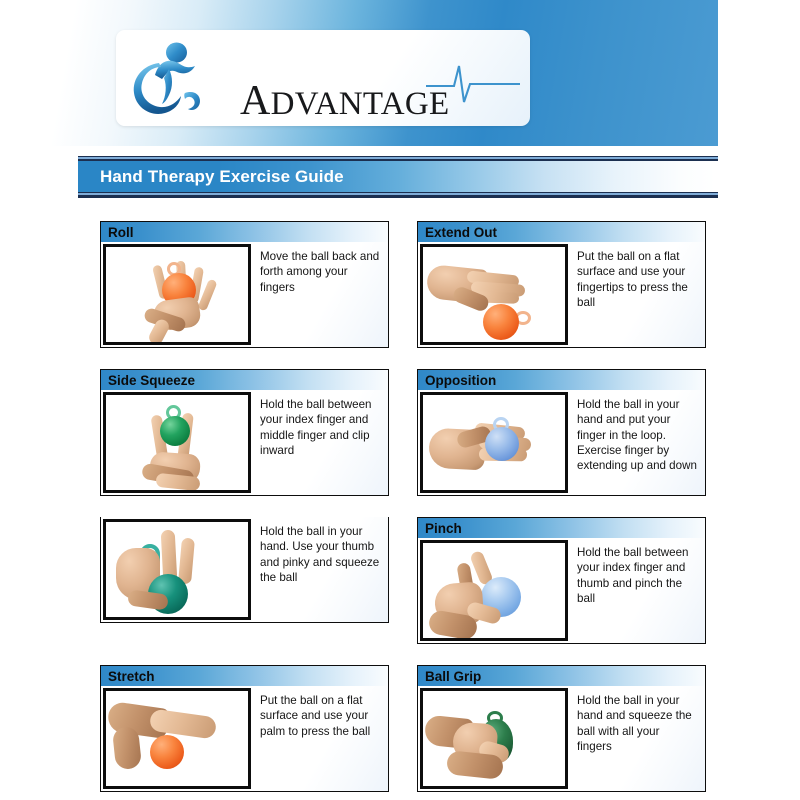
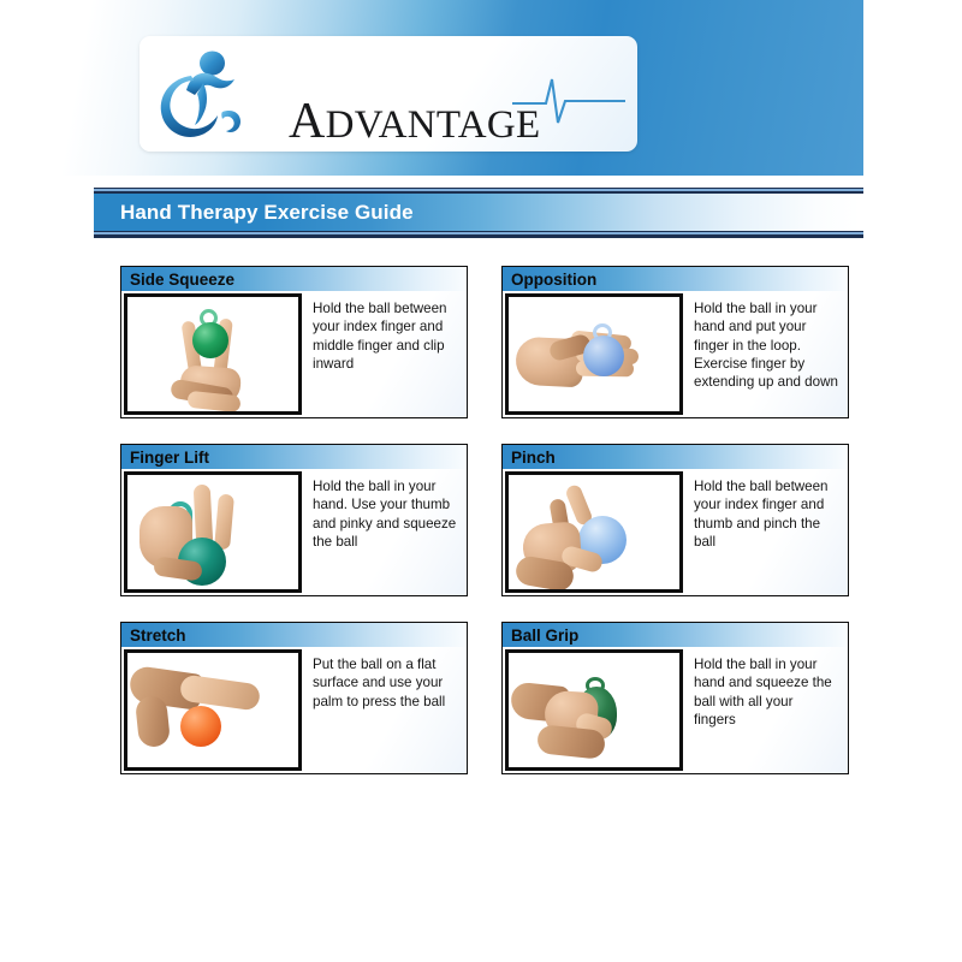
  ADVANTAGE
  Hand Therapy Exercise Guide
- Roll
- Move the ball back and forth among your fingers
- Extend Out
- Put the ball on a flat surface and use your fingertips to press the ball
  Side Squeeze
  Hold the ball between your index finger and middle finger and clip inward
  Opposition
  Hold the ball in your hand and put your finger in the loop. Exercise finger by extending up and down
+ Finger Lift
  Hold the ball in your hand. Use your thumb and pinky and squeeze the ball
  Pinch
  Hold the ball between your index finger and thumb and pinch the ball
  Stretch
  Put the ball on a flat surface and use your palm to press the ball
  Ball Grip
  Hold the ball in your hand and squeeze the ball with all your fingers
